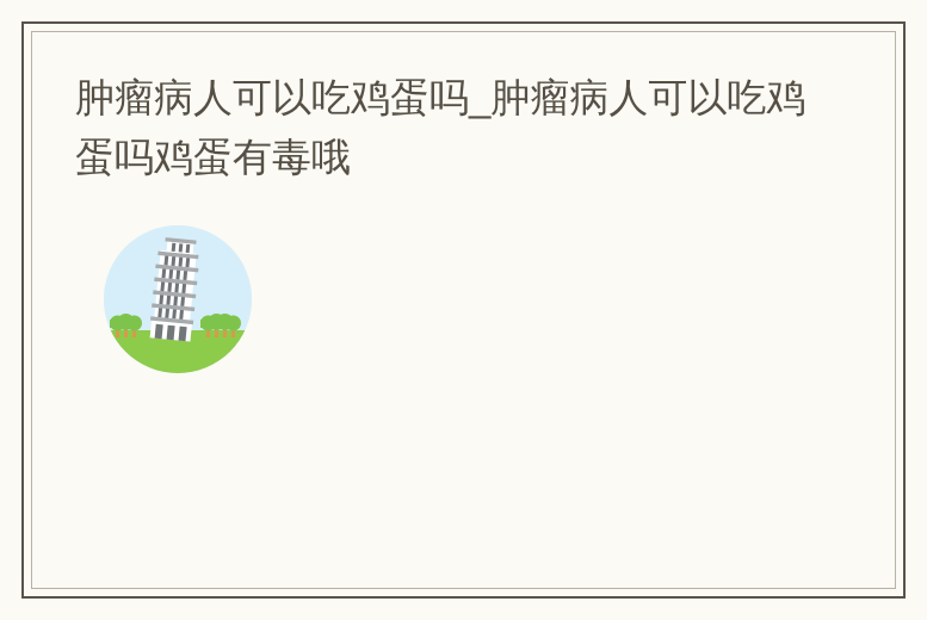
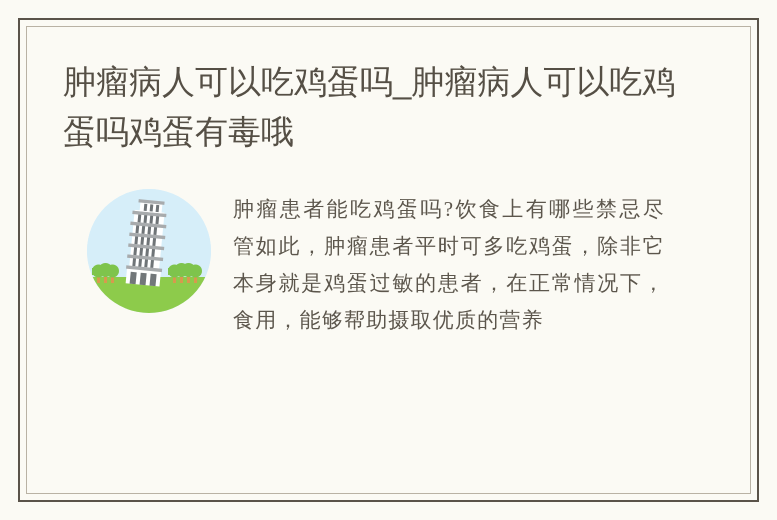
  肿瘤病人可以吃鸡蛋吗_肿瘤病人可以吃鸡蛋吗鸡蛋有毒哦
+ 肿瘤患者能吃鸡蛋吗?饮食上有哪些禁忌尽管如此，肿瘤患者平时可多吃鸡蛋，除非它本身就是鸡蛋过敏的患者，在正常情况下，食用，能够帮助摄取优质的营养
